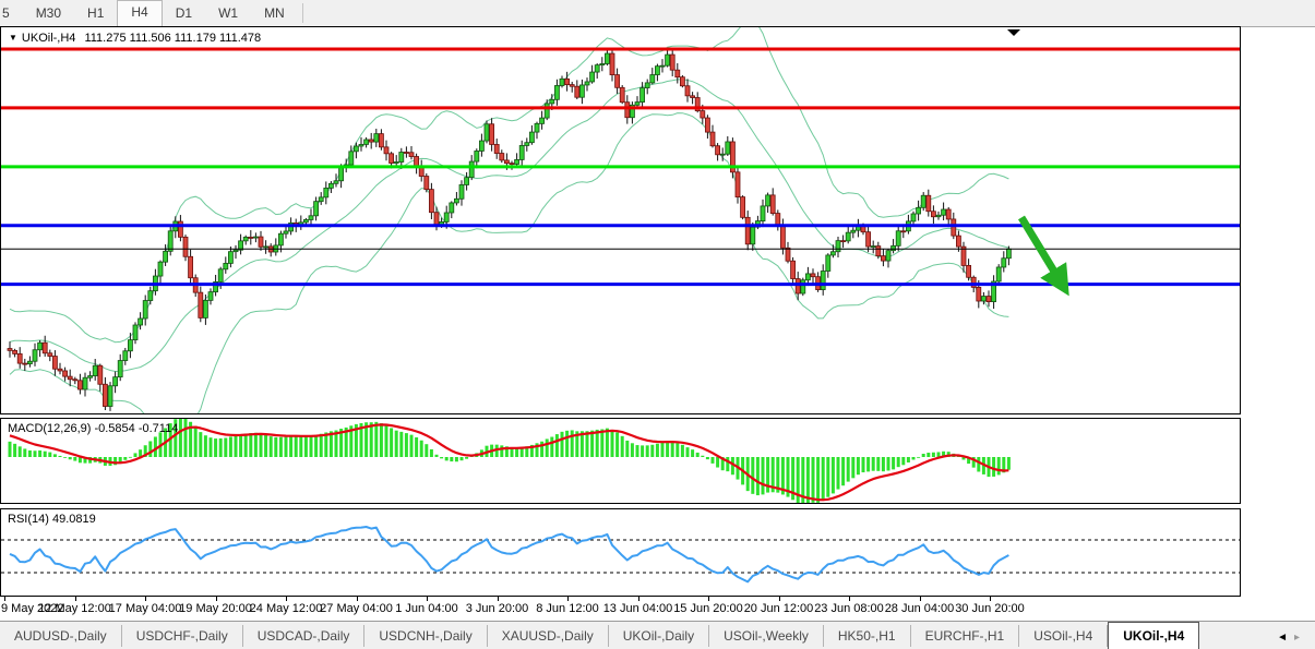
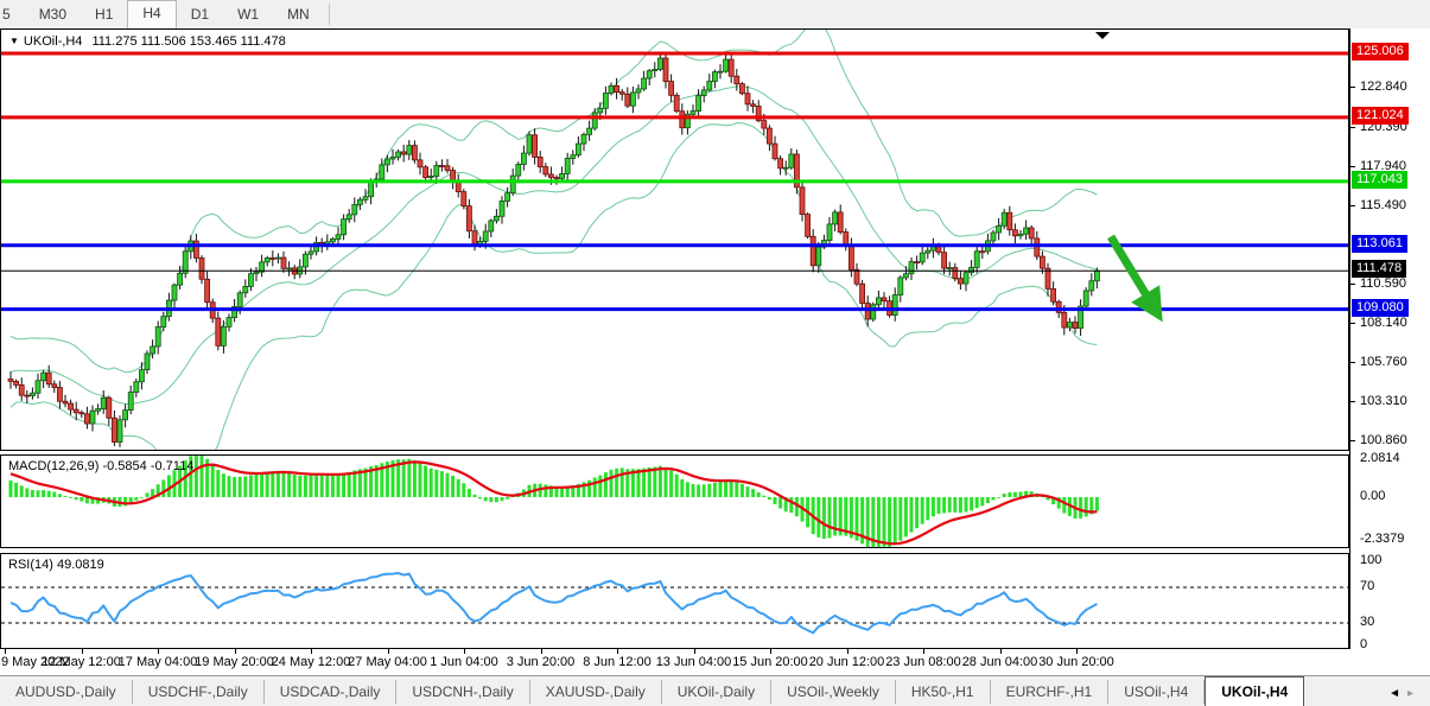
  5
  M30
  H1
  H4
  D1
  W1
  MN
- ▼ UKOil-,H4 111.275 111.506 111.179 111.478
+ ▼ UKOil-,H4 111.275 111.506 153.465 111.478
  MACD(12,26,9) -0.5854 -0.7114
  RSI(14) 49.0819
+ 122.840
+ 120.390
+ 117.940
+ 115.490
+ 110.590
+ 108.140
+ 105.760
+ 103.310
+ 100.860
+ 125.006
+ 121.024
+ 117.043
+ 113.061
+ 111.478
+ 109.080
+ 2.0814
+ 0.00
+ -2.3379
+ 100
+ 70
+ 30
+ 0
  9 May 2022
  12 May 12:00
  17 May 04:00
  19 May 20:00
  24 May 12:00
  27 May 04:00
  1 Jun 04:00
  3 Jun 20:00
  8 Jun 12:00
  13 Jun 04:00
  15 Jun 20:00
  20 Jun 12:00
  23 Jun 08:00
  28 Jun 04:00
  30 Jun 20:00
  AUDUSD-,Daily
  USDCHF-,Daily
  USDCAD-,Daily
  USDCNH-,Daily
  XAUUSD-,Daily
  UKOil-,Daily
  USOil-,Weekly
  HK50-,H1
  EURCHF-,H1
  USOil-,H4
  UKOil-,H4
  ◄▸
